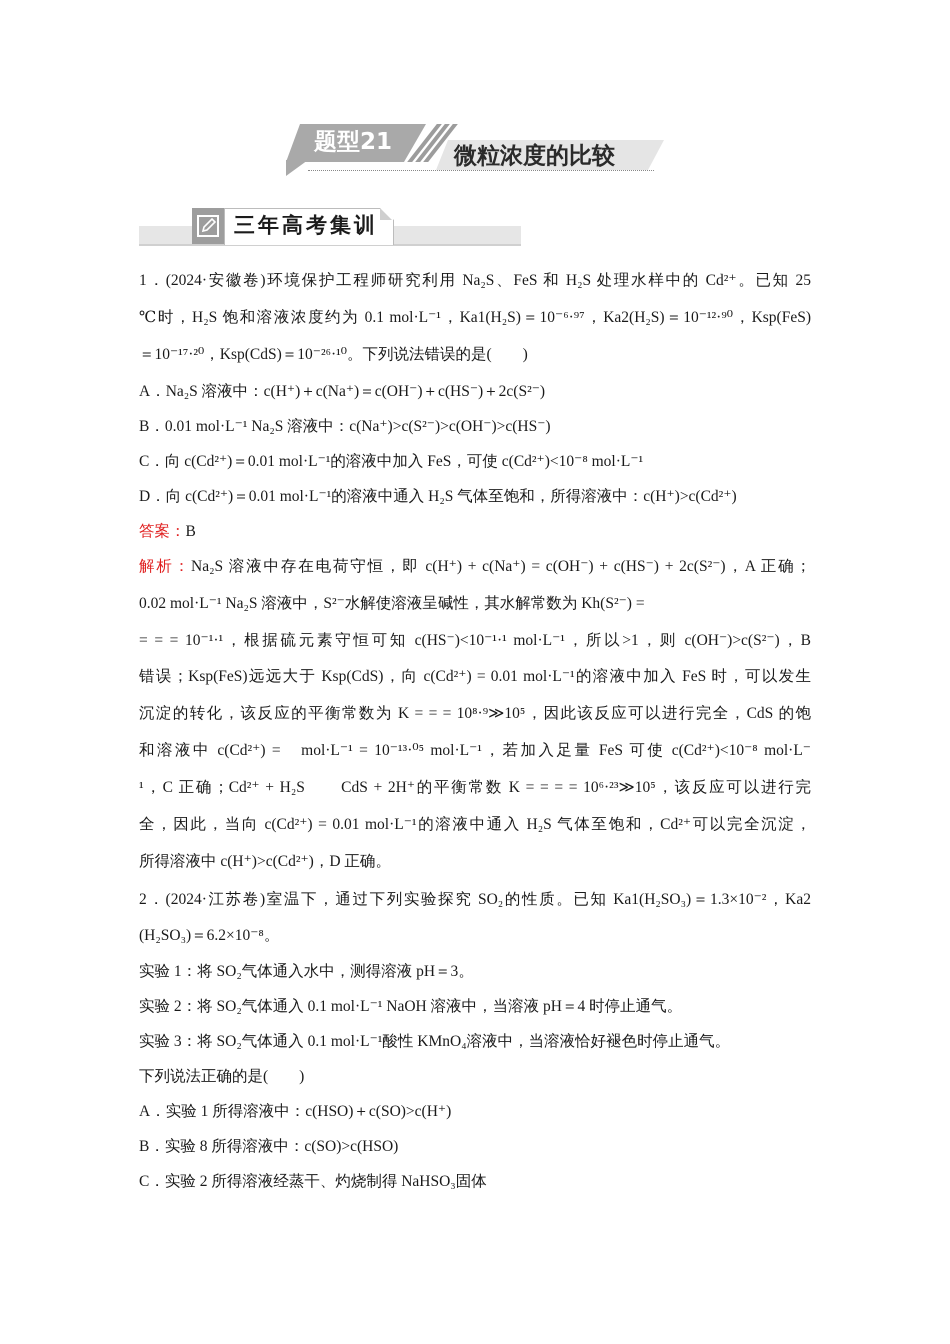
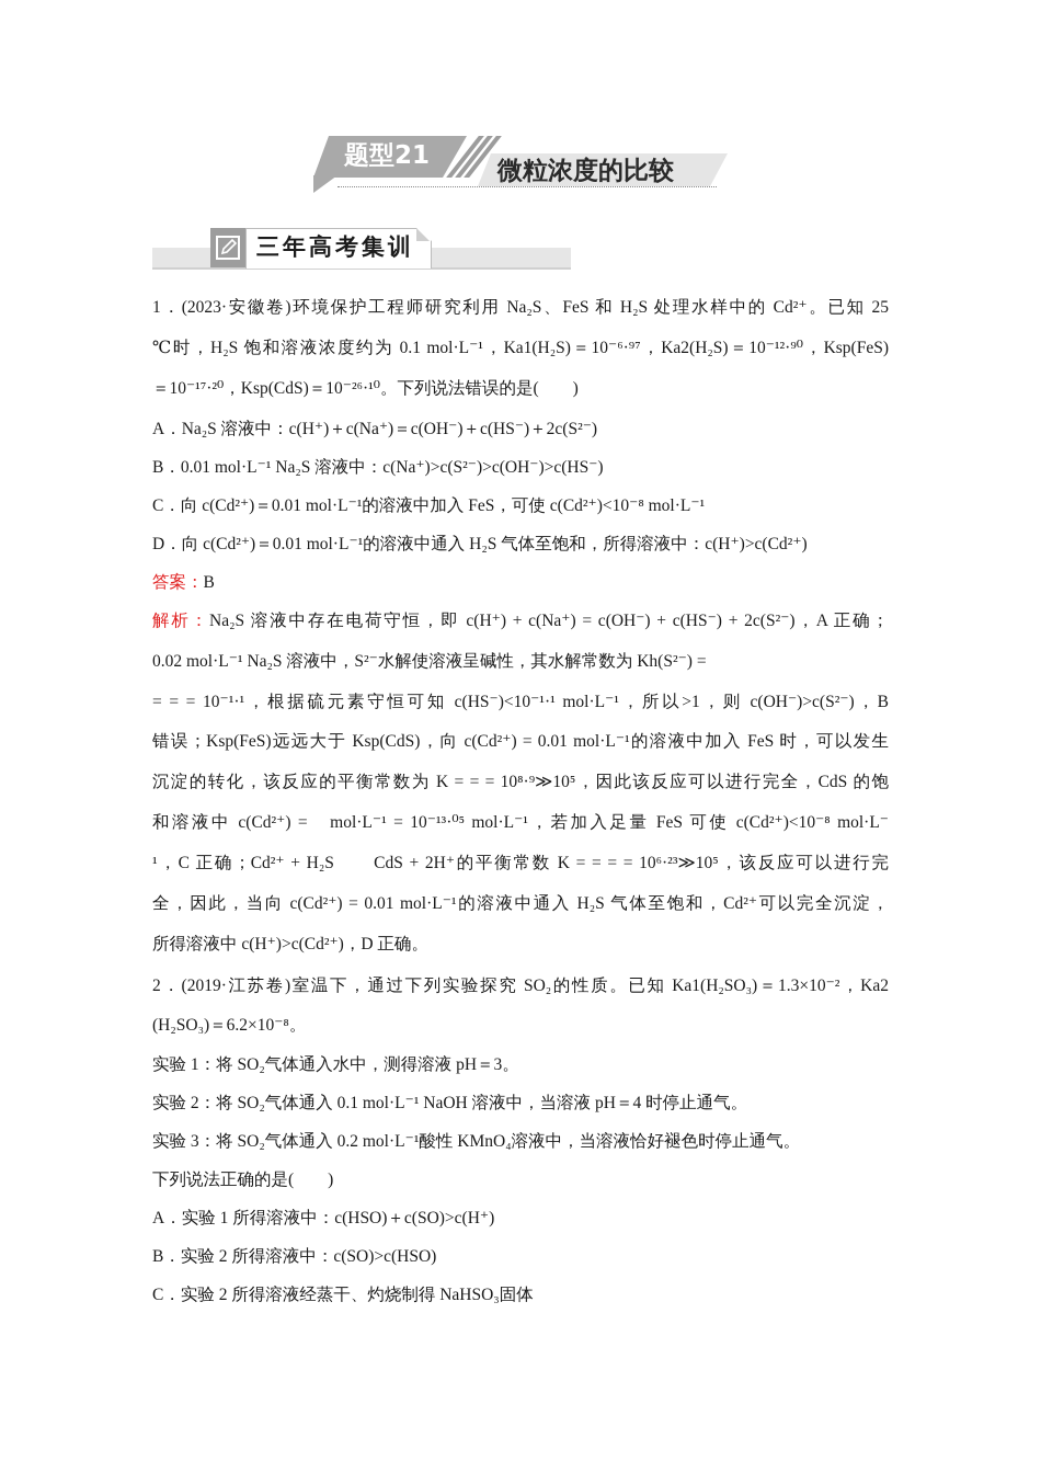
  题型21
  微粒浓度的比较
  三年高考集训
- 1．(2024·安徽卷)环境保护工程师研究利用 Na₂S、FeS 和 H₂S 处理水样中的 Cd²⁺。已知 25
+ 1．(2023·安徽卷)环境保护工程师研究利用 Na₂S、FeS 和 H₂S 处理水样中的 Cd²⁺。已知 25
  ℃时，H₂S 饱和溶液浓度约为 0.1 mol·L⁻¹，Ka1(H₂S)＝10⁻⁶·⁹⁷，Ka2(H₂S)＝10⁻¹²·⁹⁰，Ksp(FeS)
  ＝10⁻¹⁷·²⁰，Ksp(CdS)＝10⁻²⁶·¹⁰。下列说法错误的是( )
  A．Na₂S 溶液中：c(H⁺)＋c(Na⁺)＝c(OH⁻)＋c(HS⁻)＋2c(S²⁻)
  B．0.01 mol·L⁻¹ Na₂S 溶液中：c(Na⁺)>c(S²⁻)>c(OH⁻)>c(HS⁻)
  C．向 c(Cd²⁺)＝0.01 mol·L⁻¹的溶液中加入 FeS，可使 c(Cd²⁺)<10⁻⁸ mol·L⁻¹
  D．向 c(Cd²⁺)＝0.01 mol·L⁻¹的溶液中通入 H₂S 气体至饱和，所得溶液中：c(H⁺)>c(Cd²⁺)
  答案：B
  解析：Na₂S 溶液中存在电荷守恒，即 c(H⁺) + c(Na⁺) = c(OH⁻) + c(HS⁻) + 2c(S²⁻)，A 正确；
  0.02 mol·L⁻¹ Na₂S 溶液中，S²⁻水解使溶液呈碱性，其水解常数为 Kh(S²⁻) =
  = = = 10⁻¹·¹，根据硫元素守恒可知 c(HS⁻)<10⁻¹·¹ mol·L⁻¹，所以>1，则 c(OH⁻)>c(S²⁻)，B
  错误；Ksp(FeS)远远大于 Ksp(CdS)，向 c(Cd²⁺) = 0.01 mol·L⁻¹的溶液中加入 FeS 时，可以发生
  沉淀的转化，该反应的平衡常数为 K = = = 10⁸·⁹≫10⁵，因此该反应可以进行完全，CdS 的饱
  和溶液中 c(Cd²⁺) = mol·L⁻¹ = 10⁻¹³·⁰⁵ mol·L⁻¹，若加入足量 FeS 可使 c(Cd²⁺)<10⁻⁸ mol·L⁻
  ¹，C 正确；Cd²⁺ + H₂S CdS + 2H⁺的平衡常数 K = = = = 10⁶·²³≫10⁵，该反应可以进行完
  全，因此，当向 c(Cd²⁺) = 0.01 mol·L⁻¹的溶液中通入 H₂S 气体至饱和，Cd²⁺可以完全沉淀，
  所得溶液中 c(H⁺)>c(Cd²⁺)，D 正确。
- 2．(2024·江苏卷)室温下，通过下列实验探究 SO₂的性质。已知 Ka1(H₂SO₃)＝1.3×10⁻²，Ka2
+ 2．(2019·江苏卷)室温下，通过下列实验探究 SO₂的性质。已知 Ka1(H₂SO₃)＝1.3×10⁻²，Ka2
  (H₂SO₃)＝6.2×10⁻⁸。
  实验 1：将 SO₂气体通入水中，测得溶液 pH＝3。
  实验 2：将 SO₂气体通入 0.1 mol·L⁻¹ NaOH 溶液中，当溶液 pH＝4 时停止通气。
- 实验 3：将 SO₂气体通入 0.1 mol·L⁻¹酸性 KMnO₄溶液中，当溶液恰好褪色时停止通气。
+ 实验 3：将 SO₂气体通入 0.2 mol·L⁻¹酸性 KMnO₄溶液中，当溶液恰好褪色时停止通气。
  下列说法正确的是( )
  A．实验 1 所得溶液中：c(HSO)＋c(SO)>c(H⁺)
- B．实验 8 所得溶液中：c(SO)>c(HSO)
+ B．实验 2 所得溶液中：c(SO)>c(HSO)
  C．实验 2 所得溶液经蒸干、灼烧制得 NaHSO₃固体
